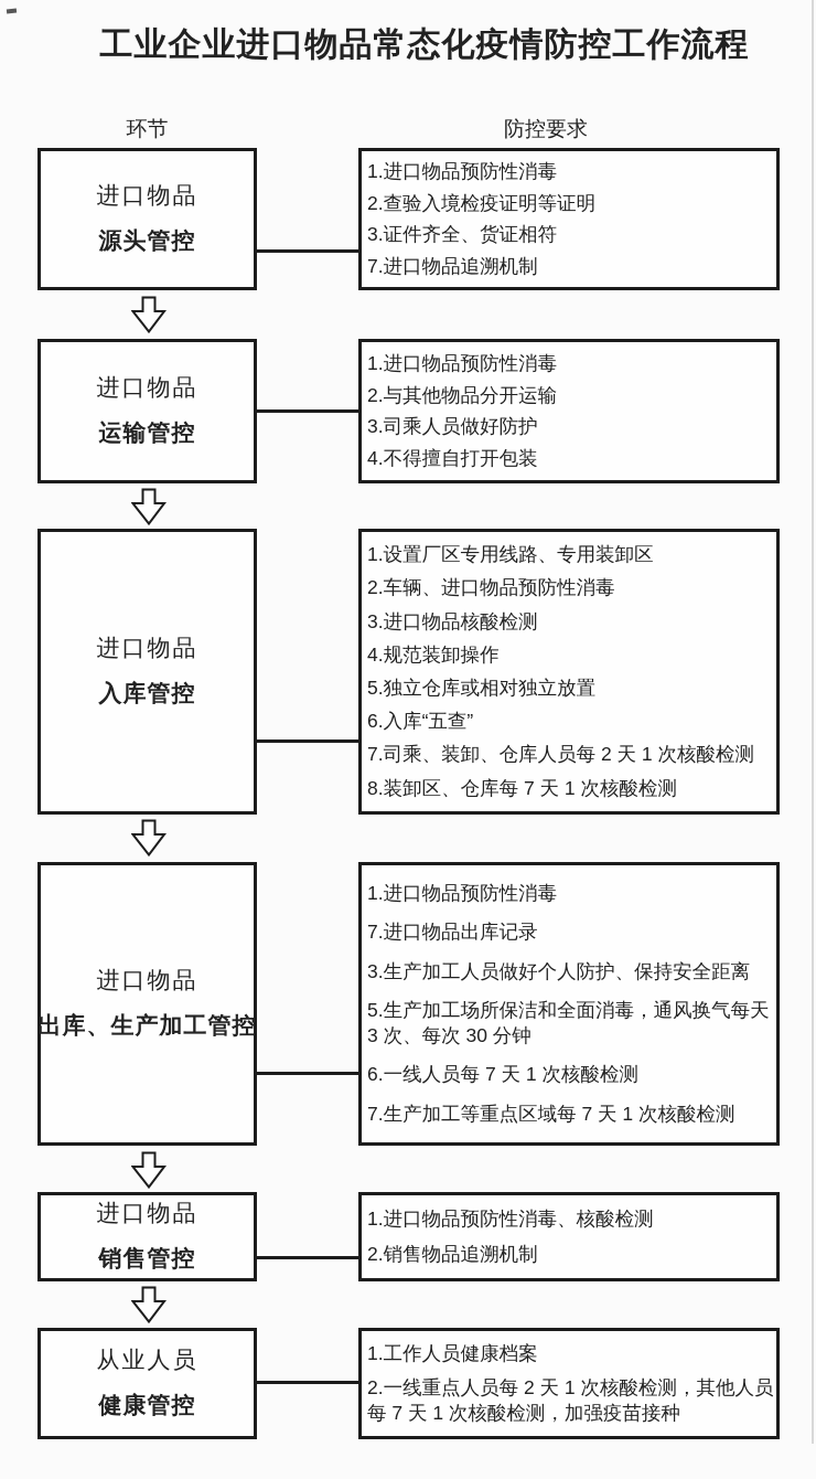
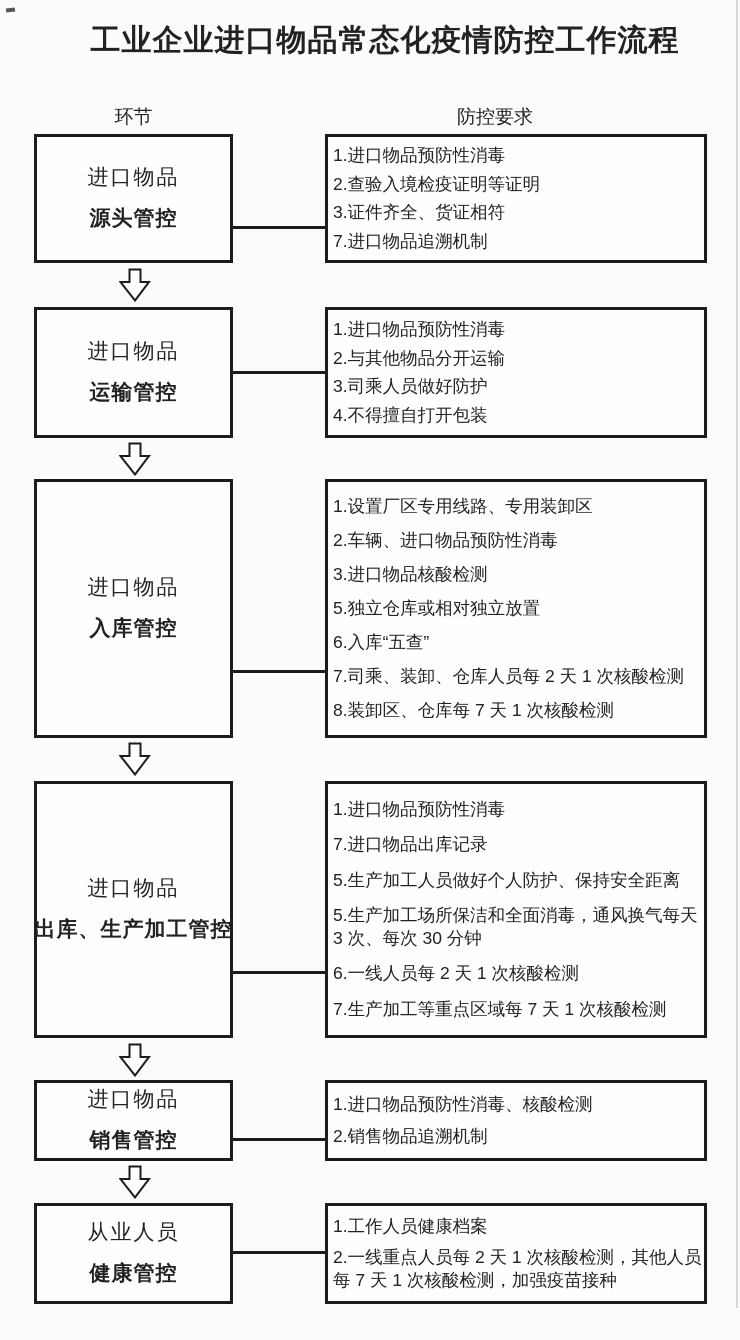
  工业企业进口物品常态化疫情防控工作流程
  环节
  防控要求
  进口物品
  源头管控
  1.进口物品预防性消毒
  2.查验入境检疫证明等证明
  3.证件齐全、货证相符
  7.进口物品追溯机制
  进口物品
  运输管控
  1.进口物品预防性消毒
  2.与其他物品分开运输
  3.司乘人员做好防护
  4.不得擅自打开包装
  进口物品
  入库管控
  1.设置厂区专用线路、专用装卸区
  2.车辆、进口物品预防性消毒
  3.进口物品核酸检测
- 4.规范装卸操作
  5.独立仓库或相对独立放置
  6.入库“五查”
  7.司乘、装卸、仓库人员每 2 天 1 次核酸检测
  8.装卸区、仓库每 7 天 1 次核酸检测
  进口物品
  出库、生产加工管控
  1.进口物品预防性消毒
  7.进口物品出库记录
- 3.生产加工人员做好个人防护、保持安全距离
+ 5.生产加工人员做好个人防护、保持安全距离
  5.生产加工场所保洁和全面消毒，通风换气每天 3 次、每次 30 分钟
- 6.一线人员每 7 天 1 次核酸检测
+ 6.一线人员每 2 天 1 次核酸检测
  7.生产加工等重点区域每 7 天 1 次核酸检测
  进口物品
  销售管控
  1.进口物品预防性消毒、核酸检测
  2.销售物品追溯机制
  从业人员
  健康管控
  1.工作人员健康档案
  2.一线重点人员每 2 天 1 次核酸检测，其他人员每 7 天 1 次核酸检测，加强疫苗接种
